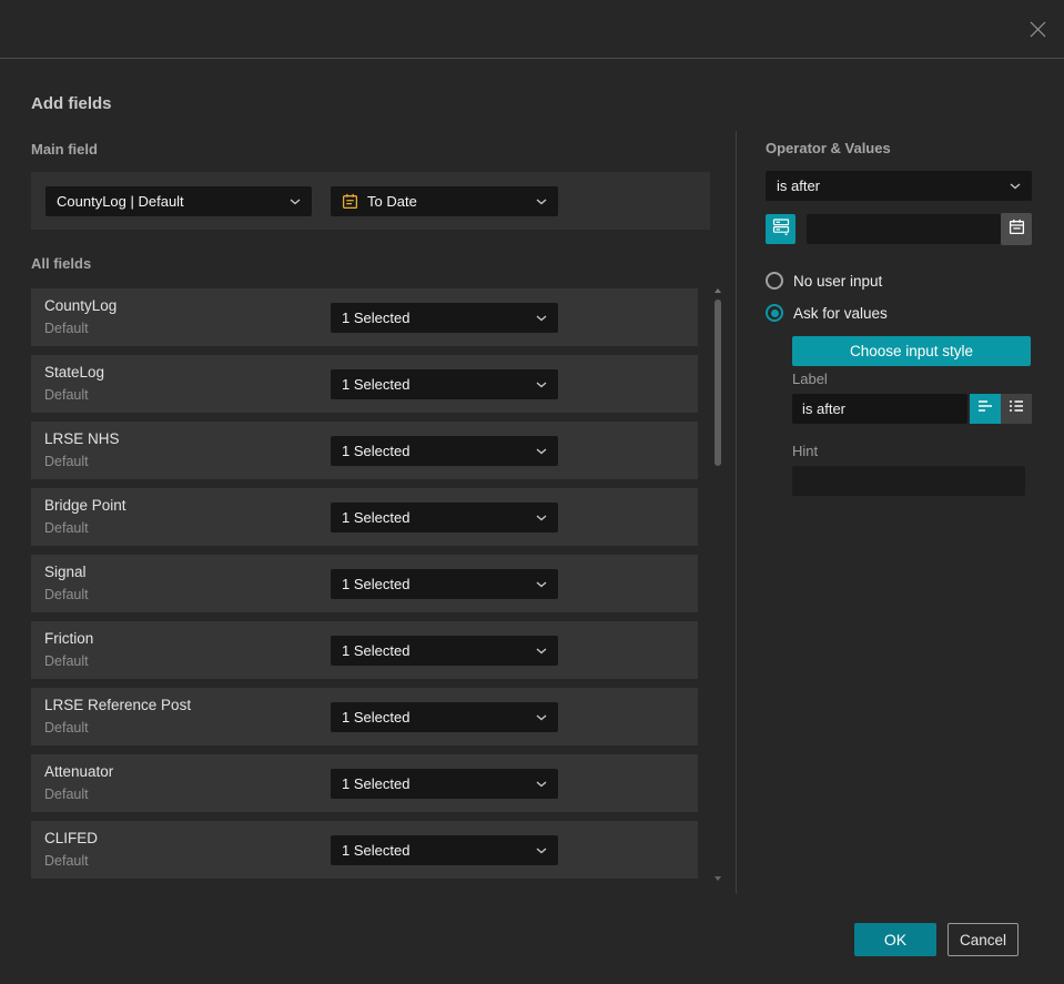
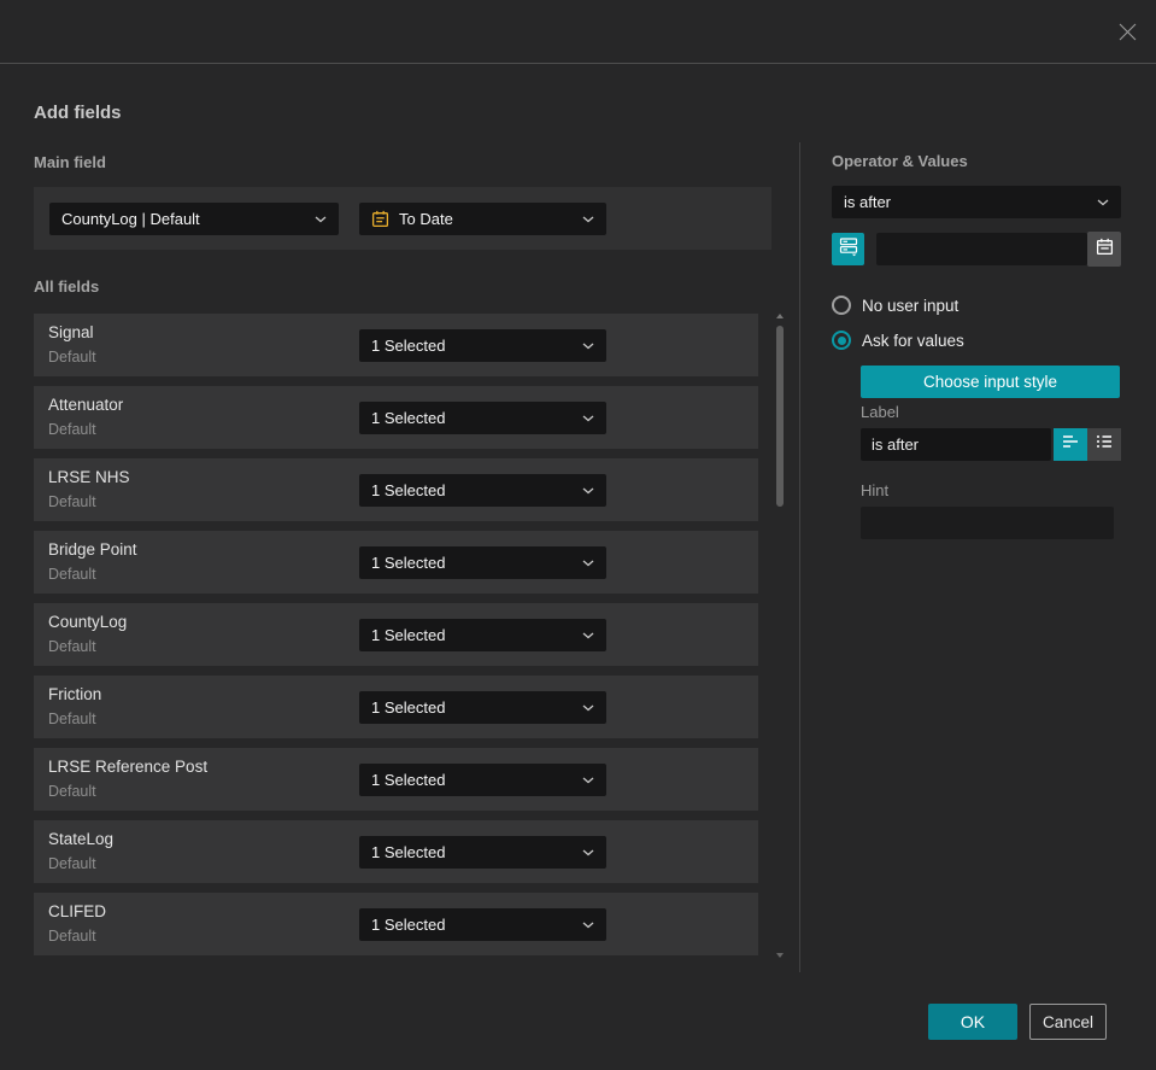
  Add fields
  Main field
  CountyLog | Default
  To Date
  All fields
- CountyLog
+ Signal
  Default
  1 Selected
- StateLog
+ Attenuator
  Default
  1 Selected
  LRSE NHS
  Default
  1 Selected
  Bridge Point
  Default
  1 Selected
- Signal
+ CountyLog
  Default
  1 Selected
  Friction
  Default
  1 Selected
  LRSE Reference Post
  Default
  1 Selected
- Attenuator
+ StateLog
  Default
  1 Selected
  CLIFED
  Default
  1 Selected
  Operator & Values
  is after
  No user input
  Ask for values
  Choose input style
  Label
  is after
  Hint
  OK
  Cancel
